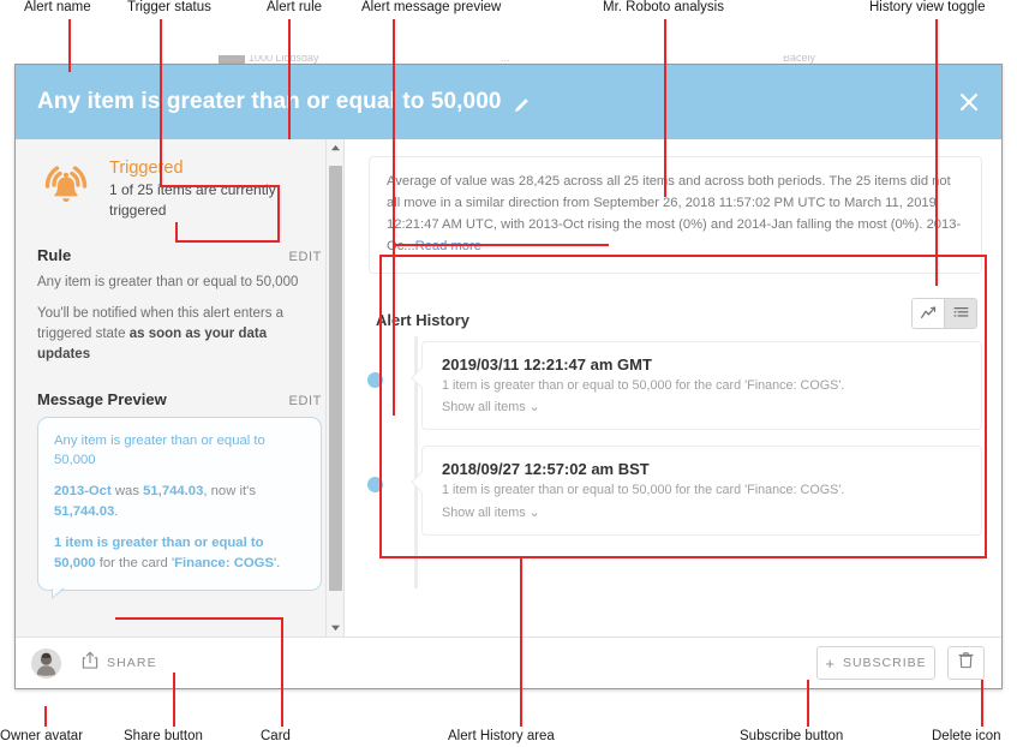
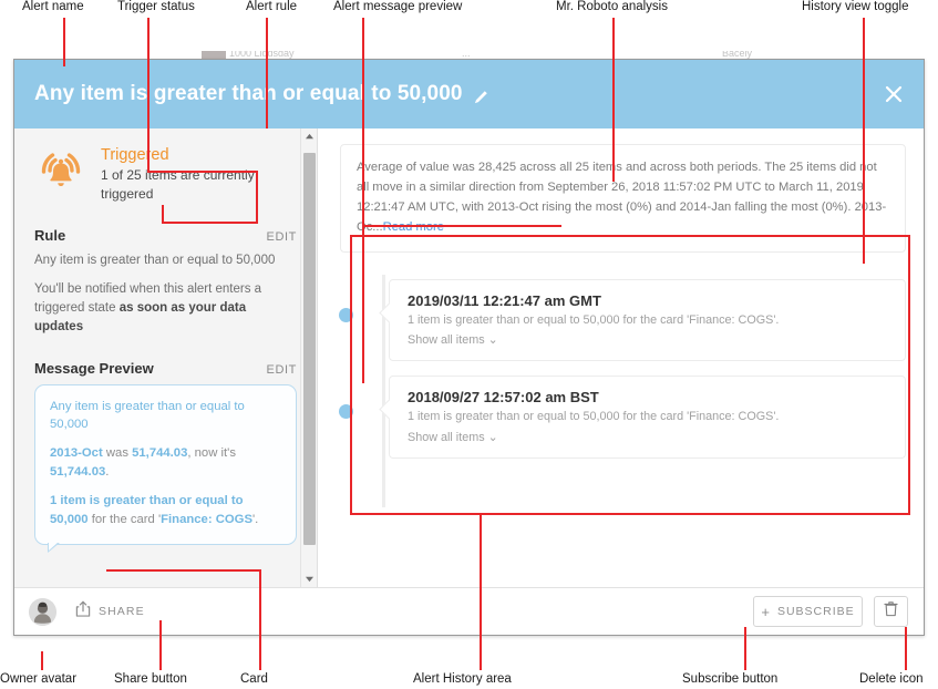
  1000 Lidsday
  ...
  Bacely
  Any item is greater than or equa to 50,000
  Triggeed
  1 of 25 items are currently triggered
  Rule
  EDIT
  Any item is greater than or equal to 50,000
  You'll be notified when this alert enters a triggered state as soon as your data updates
  Message Preview
  EDIT
  Any item is greater than or equal to 50,000
  2013-Oct was 51,744.03, now it's 51,744.03.
  1 item is greater than or equal to 50,000 for the card 'Finance: COGS'.
  Average of value was 28,425 across all 25 items and across both periods. The 25 items didot all move in a similar direction from September 26, 2018 11:57:02 PM UTC to March 11, 2019 12:21:47 AM UTC, with 2013-Oct rising the most (0%) and 2014-Jan falling the most (0%). 213-c...Read more
- Alert History
  2019/03/11 12:21:47 am GMT
  1 item is greater than or equal to 50,000 for the card 'Finance: COGS'.
  Show all items ⌄
  2018/09/27 12:57:02 am BST
  1 item is greater than or equal to 50,000 for the card 'Finance: COGS'.
  Show all items ⌄
  SHARE
  +
  SUBSCRIBE
  Alert name
  Trigger status
  Alert rule
  Alert message preview
  Mr. Roboto analysis
  History view toggle
  Owner avatar
  Share button
  Card
  Alert History area
  Subscribe button
  Delete icon
